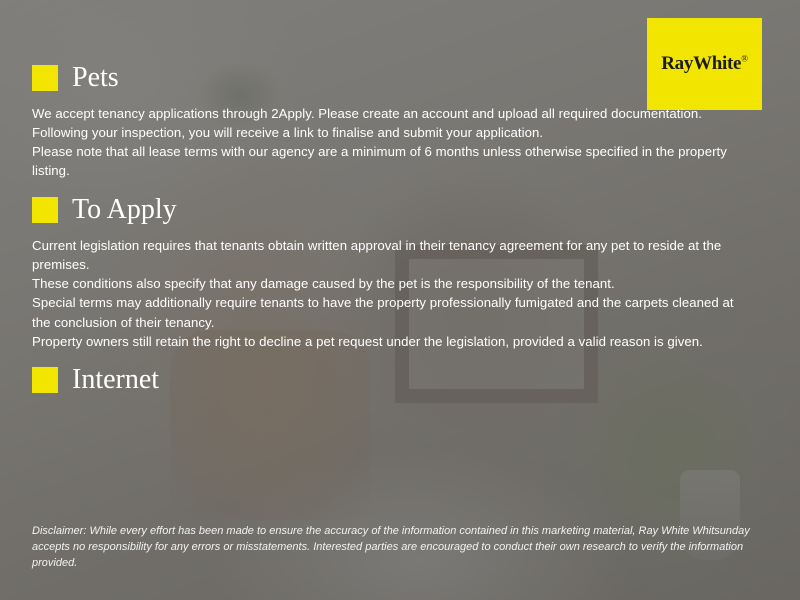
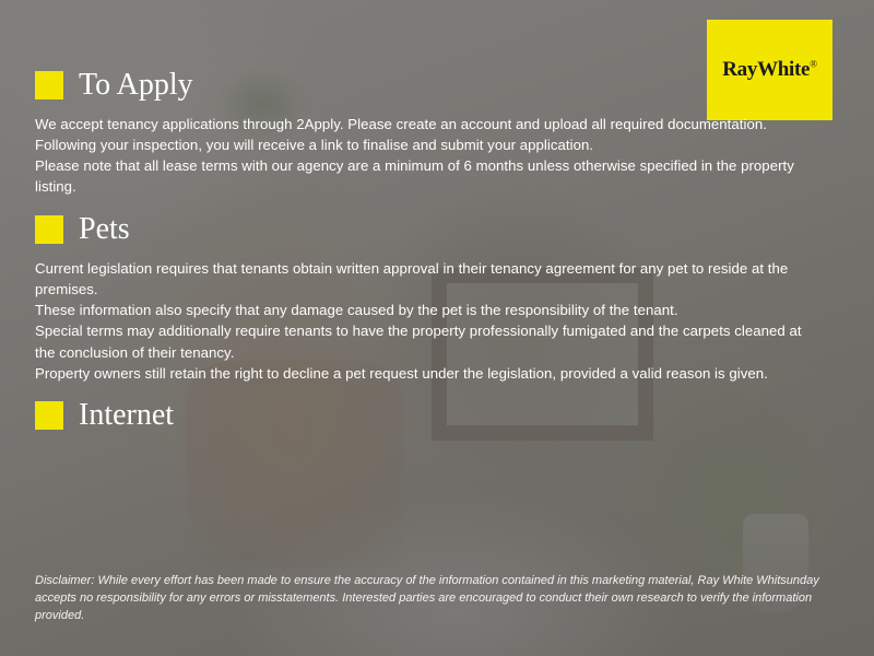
  RayWhite®
- Pets
+ To Apply
  We accept tenancy applications through 2Apply. Please create an account and upload all required documentation. Following your inspection, you will receive a link to finalise and submit your application.
  Please note that all lease terms with our agency are a minimum of 6 months unless otherwise specified in the property listing.
- To Apply
+ Pets
  Current legislation requires that tenants obtain written approval in their tenancy agreement for any pet to reside at the premises.
- These conditions also specify that any damage caused by the pet is the responsibility of the tenant.
+ These information also specify that any damage caused by the pet is the responsibility of the tenant.
  Special terms may additionally require tenants to have the property professionally fumigated and the carpets cleaned at the conclusion of their tenancy.
  Property owners still retain the right to decline a pet request under the legislation, provided a valid reason is given.
  Internet
  Disclaimer: While every effort has been made to ensure the accuracy of the information contained in this marketing material, Ray White Whitsunday accepts no responsibility for any errors or misstatements. Interested parties are encouraged to conduct their own research to verify the information provided.
